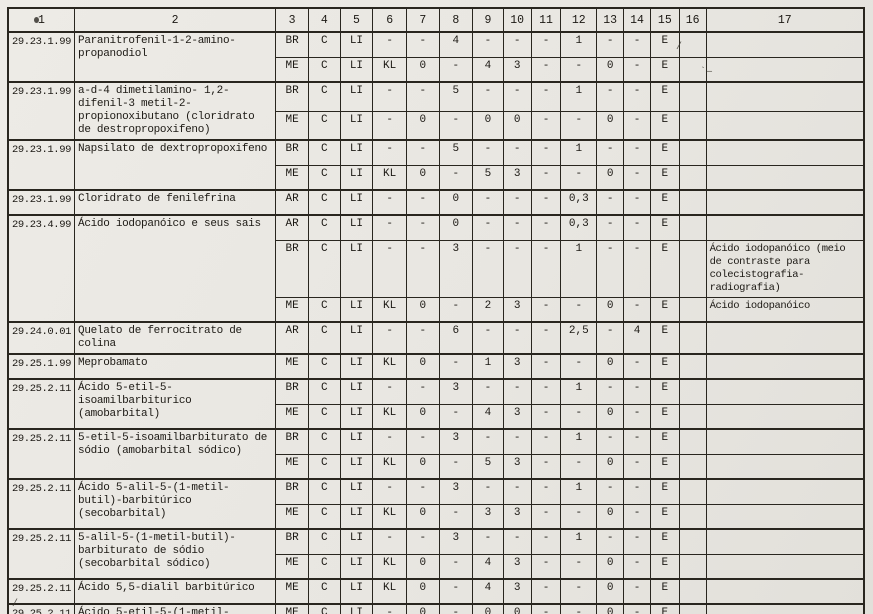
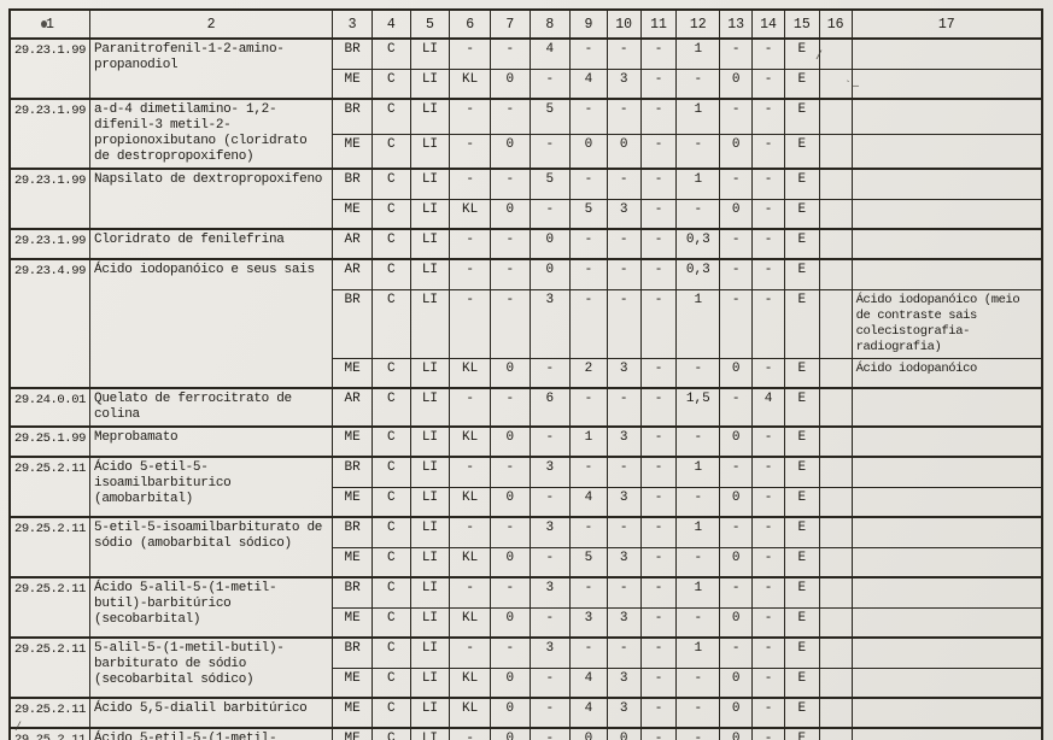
  1	2	3	4	5	6	7	8	9	10	11	12	13	14	15	16	17
  29.23.1.99	Paranitrofenil-1-2-amino-propanodiol	BR	C	LI	-	-	4	-	-	-	1	-	-	E
  ME	C	LI	KL	0	-	4	3	-	-	0	-	E
  29.23.1.99	a-d-4 dimetilamino- 1,2-difenil-3 metil-2-propionoxibutano (cloridrato de destropropoxifeno)	BR	C	LI	-	-	5	-	-	-	1	-	-	E
  ME	C	LI	-	0	-	0	0	-	-	0	-	E
  29.23.1.99	Napsilato de dextropropoxifeno	BR	C	LI	-	-	5	-	-	-	1	-	-	E
  ME	C	LI	KL	0	-	5	3	-	-	0	-	E
  29.23.1.99	Cloridrato de fenilefrina	AR	C	LI	-	-	0	-	-	-	0,3	-	-	E
  29.23.4.99	Ácido iodopanóico e seus sais	AR	C	LI	-	-	0	-	-	-	0,3	-	-	E
- BR	C	LI	-	-	3	-	-	-	1	-	-	E		Ácido iodopanóico (meio de contraste para colecistografia-radiografia)
+ BR	C	LI	-	-	3	-	-	-	1	-	-	E		Ácido iodopanóico (meio de contraste sais colecistografia-radiografia)
  ME	C	LI	KL	0	-	2	3	-	-	0	-	E		Ácido iodopanóico
- 29.24.0.01	Quelato de ferrocitrato de colina	AR	C	LI	-	-	6	-	-	-	2,5	-	4	E
+ 29.24.0.01	Quelato de ferrocitrato de colina	AR	C	LI	-	-	6	-	-	-	1,5	-	4	E
  29.25.1.99	Meprobamato	ME	C	LI	KL	0	-	1	3	-	-	0	-	E
  29.25.2.11	Ácido 5-etil-5-isoamilbarbiturico (amobarbital)	BR	C	LI	-	-	3	-	-	-	1	-	-	E
  ME	C	LI	KL	0	-	4	3	-	-	0	-	E
  29.25.2.11	5-etil-5-isoamilbarbiturato de sódio (amobarbital sódico)	BR	C	LI	-	-	3	-	-	-	1	-	-	E
  ME	C	LI	KL	0	-	5	3	-	-	0	-	E
  29.25.2.11	Ácido 5-alil-5-(1-metil-butil)-barbitúrico (secobarbital)	BR	C	LI	-	-	3	-	-	-	1	-	-	E
  ME	C	LI	KL	0	-	3	3	-	-	0	-	E
  29.25.2.11	5-alil-5-(1-metil-butil)-barbiturato de sódio (secobarbital sódico)	BR	C	LI	-	-	3	-	-	-	1	-	-	E
  ME	C	LI	KL	0	-	4	3	-	-	0	-	E
  29.25.2.11	Ácido 5,5-dialil barbitúrico	ME	C	LI	KL	0	-	4	3	-	-	0	-	E
  /
  `―
  /
